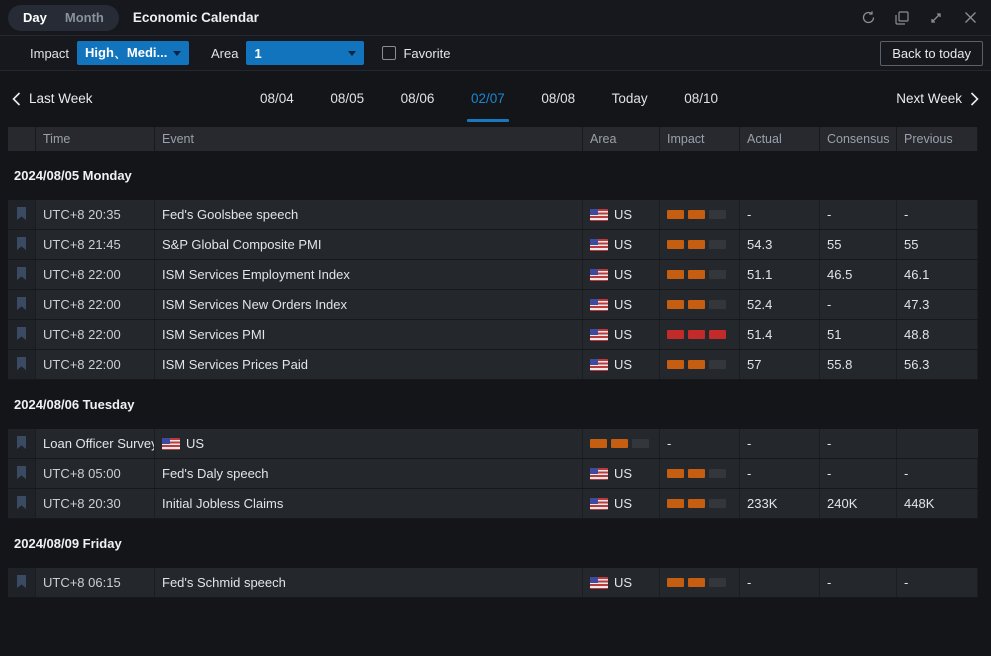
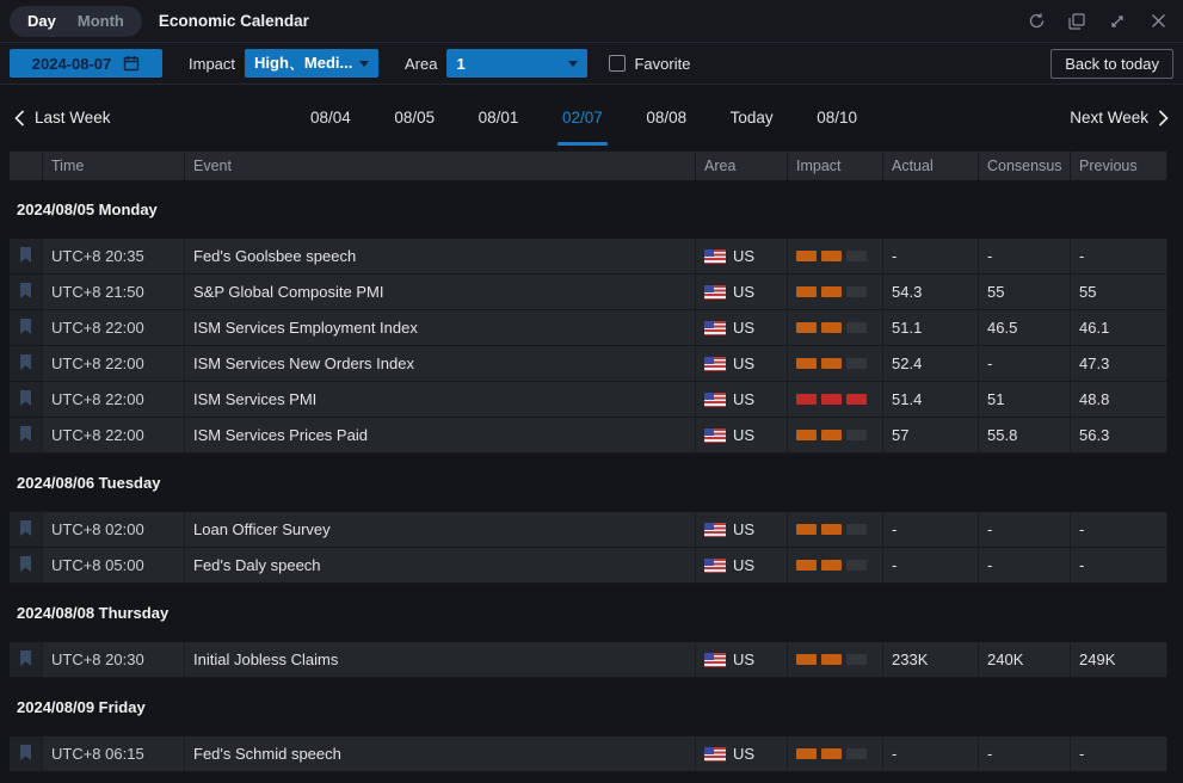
  Day
  Month
  Economic Calendar
+ 2024-08-07
  Impact
  High、Medi...
  Area
  1
  Favorite
  Back to today
  Last Week
  08/04
  08/05
- 08/06
+ 08/01
  02/07
  08/08
  Today
  08/10
  Next Week
  Time
  Event
  Area
  Impact
  Actual
  Consensus
  Previous
  2024/08/05 Monday
  UTC+8 20:35
  Fed's Goolsbee speech
  US
  -
  -
  -
- UTC+8 21:45
+ UTC+8 21:50
  S&P Global Composite PMI
  US
  54.3
  55
  55
  UTC+8 22:00
  ISM Services Employment Index
  US
  51.1
  46.5
  46.1
  UTC+8 22:00
  ISM Services New Orders Index
  US
  52.4
  -
  47.3
  UTC+8 22:00
  ISM Services PMI
  US
  51.4
  51
  48.8
  UTC+8 22:00
  ISM Services Prices Paid
  US
  57
  55.8
  56.3
  2024/08/06 Tuesday
+ UTC+8 02:00
  Loan Officer Survey
  US
  -
  -
  -
  UTC+8 05:00
  Fed's Daly speech
  US
  -
  -
  -
+ 2024/08/08 Thursday
  UTC+8 20:30
  Initial Jobless Claims
  US
  233K
  240K
- 448K
+ 249K
  2024/08/09 Friday
  UTC+8 06:15
  Fed's Schmid speech
  US
  -
  -
  -
